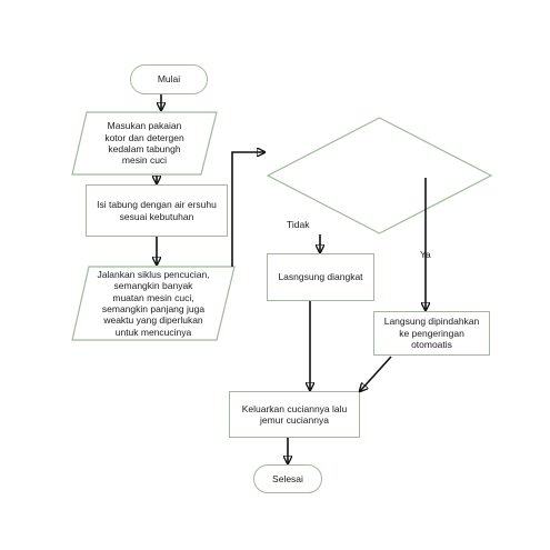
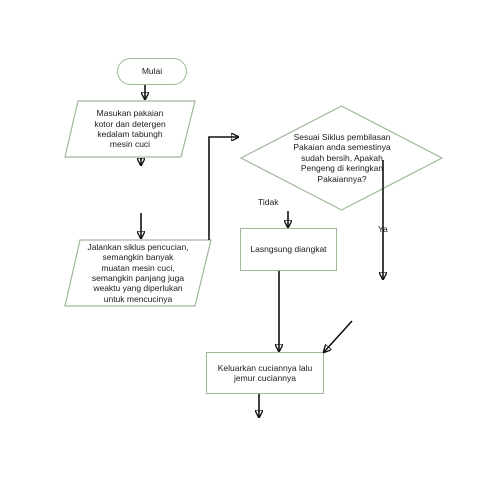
  Masukan pakaian
  kotor dan detergen
  kedalam tabungh
  mesin cuci
  Jalankan siklus pencucian,
  semangkin banyak
  muatan mesin cuci,
  semangkin panjang juga
  weaktu yang diperlukan
  untuk mencucinya
+ Sesuai Siklus pembilasan
+ Pakaian anda semestinya
+ sudah bersih, Apakah
+ Pengeng di keringkan
+ Pakaiannya?
  Mulai
- Isi tabung dengan air ersuhu
- sesuai kebutuhan
  Lasngsung diangkat
- Langsung dipindahkan
- ke pengeringan
- otomoatis
  Keluarkan cuciannya lalu
  jemur cuciannya
- Selesai
  Tidak
  Ya
